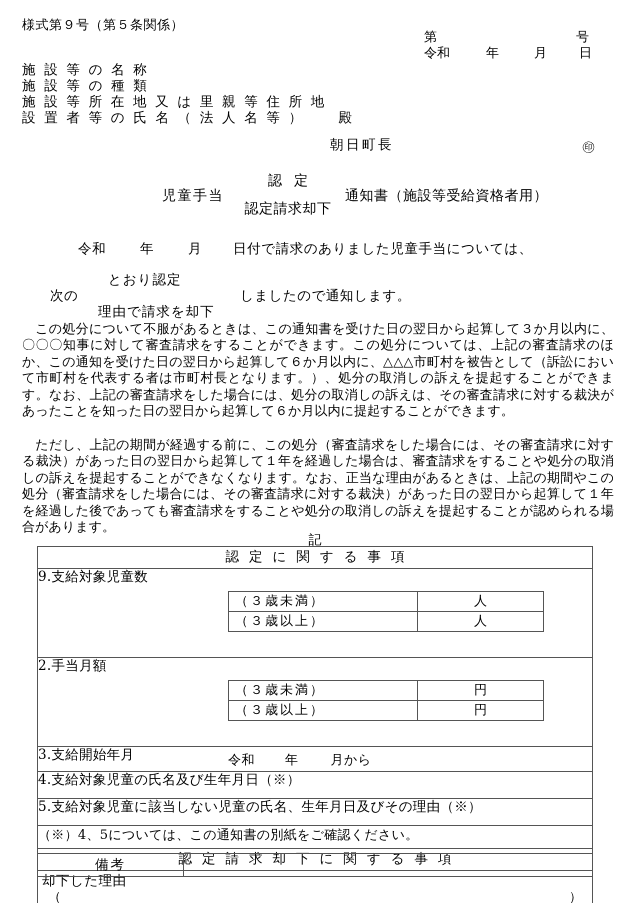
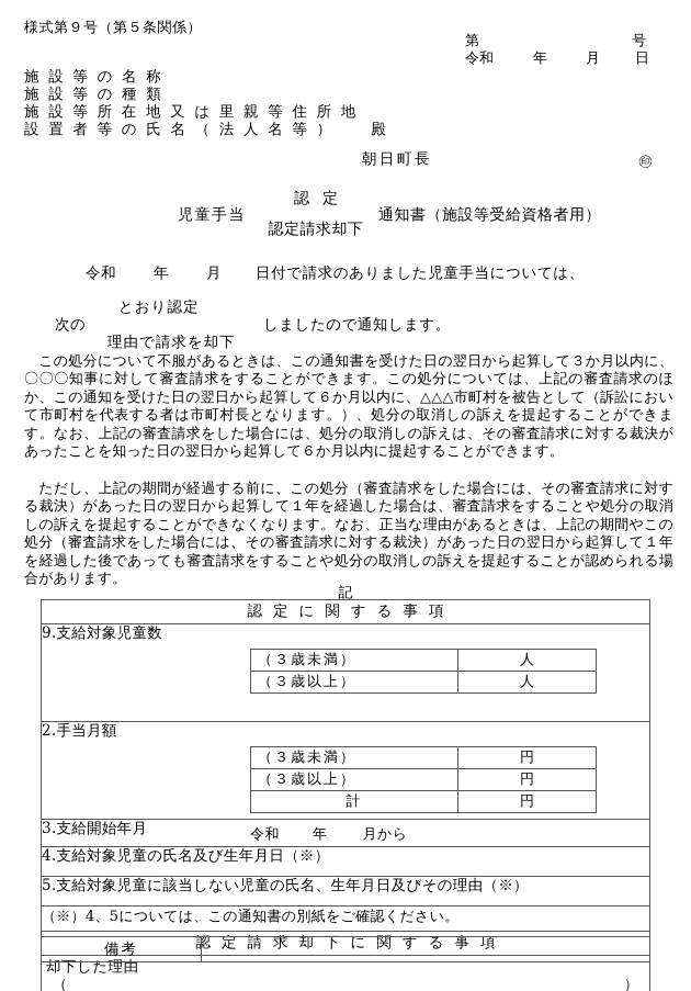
  様式第９号（第５条関係）
  第
  号
  令和
  年
  月
  日
  施 設 等 の 名 称
  施 設 等 の 種 類
  施 設 等 所 在 地 又 は 里 親 等 住 所 地
  設 置 者 等 の 氏 名 （ 法 人 名 等 ） 殿
  朝日町長
  ㊞
  児童手当
  認定
  認定請求却下
  通知書（施設等受給資格者用）
  令和
  年
  月
  日付で請求のありました児童手当については、
  次の
  とおり認定
  理由で請求を却下
  しましたので通知します。
  この処分について不服があるときは、この通知書を受けた日の翌日から起算して３か月以内に、〇〇〇知事に対して審査請求をすることができます。この処分については、上記の審査請求のほか、この通知を受けた日の翌日から起算して６か月以内に、△△△市町村を被告として（訴訟において市町村を代表する者は市町村長となります。）、処分の取消しの訴えを提起することができます。なお、上記の審査請求をした場合には、処分の取消しの訴えは、その審査請求に対する裁決があったことを知った日の翌日から起算して６か月以内に提起することができます。
  ただし、上記の期間が経過する前に、この処分（審査請求をした場合には、その審査請求に対する裁決）があった日の翌日から起算して１年を経過した場合は、審査請求をすることや処分の取消しの訴えを提起することができなくなります。なお、正当な理由があるときは、上記の期間やこの処分（審査請求をした場合には、その審査請求に対する裁決）があった日の翌日から起算して１年を経過した後であっても審査請求をすることや処分の取消しの訴えを提起することが認められる場合があります。
  記
  認定に関する事項
  9.支給対象児童数
  （３歳未満）	人
  （３歳以上）	人
  2.手当月額
  （３歳未満）	円
  （３歳以上）	円
+ 計	円
  3.支給開始年月 令和 年 月から
  4.支給対象児童の氏名及び生年月日（※）
  5.支給対象児童に該当しない児童の氏名、生年月日及びその理由（※）
  （※）4、5については、この通知書の別紙をご確認ください。
  認定請求却下に関する事項
  却下した理由 （ ）
  備考
